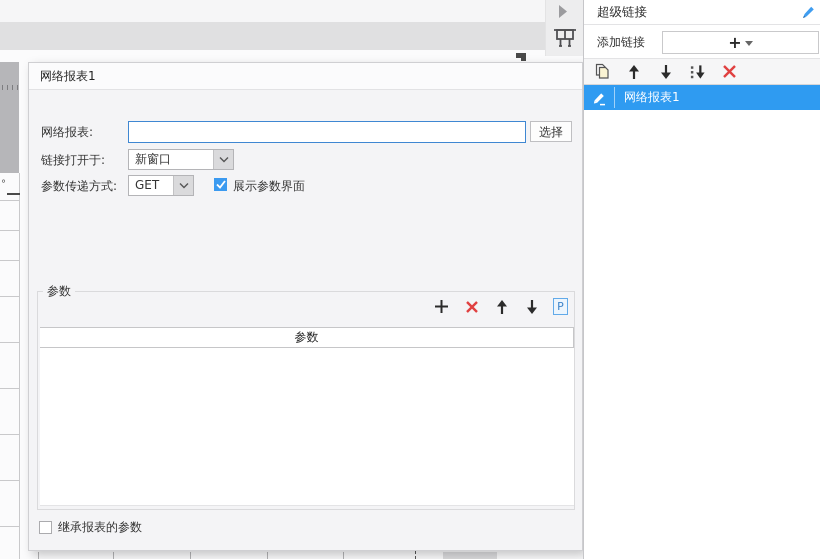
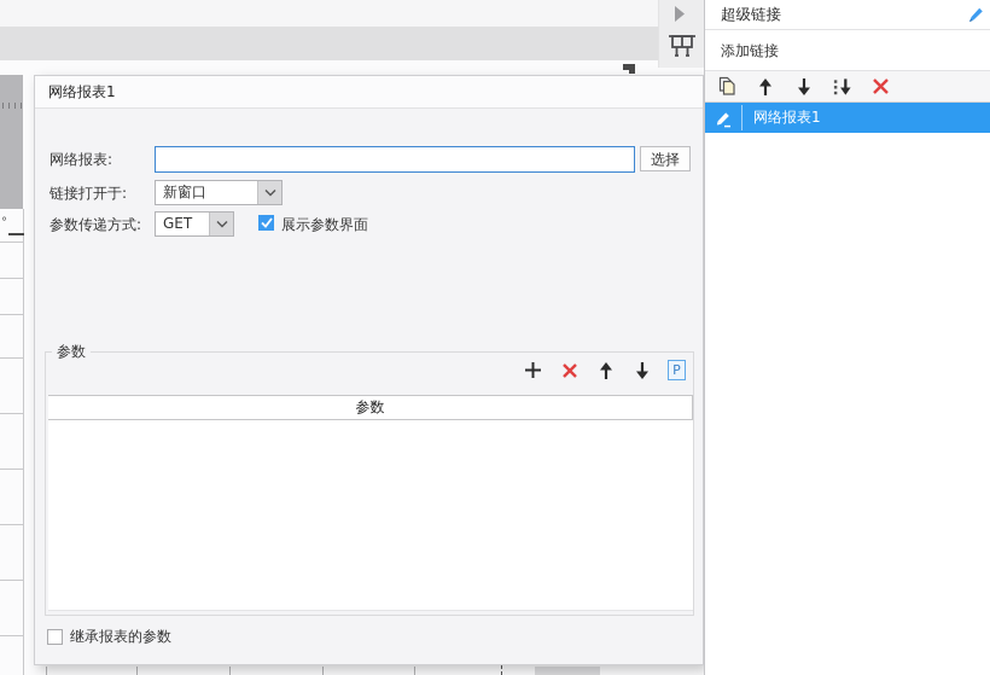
  °
  网络报表1
  网络报表:
  选择
  链接打开于:
  新窗口
  参数传递方式:
  GET
  展示参数界面
  参数
  P
  参数
  继承报表的参数
  超级链接
  添加链接
- +
  网络报表1
